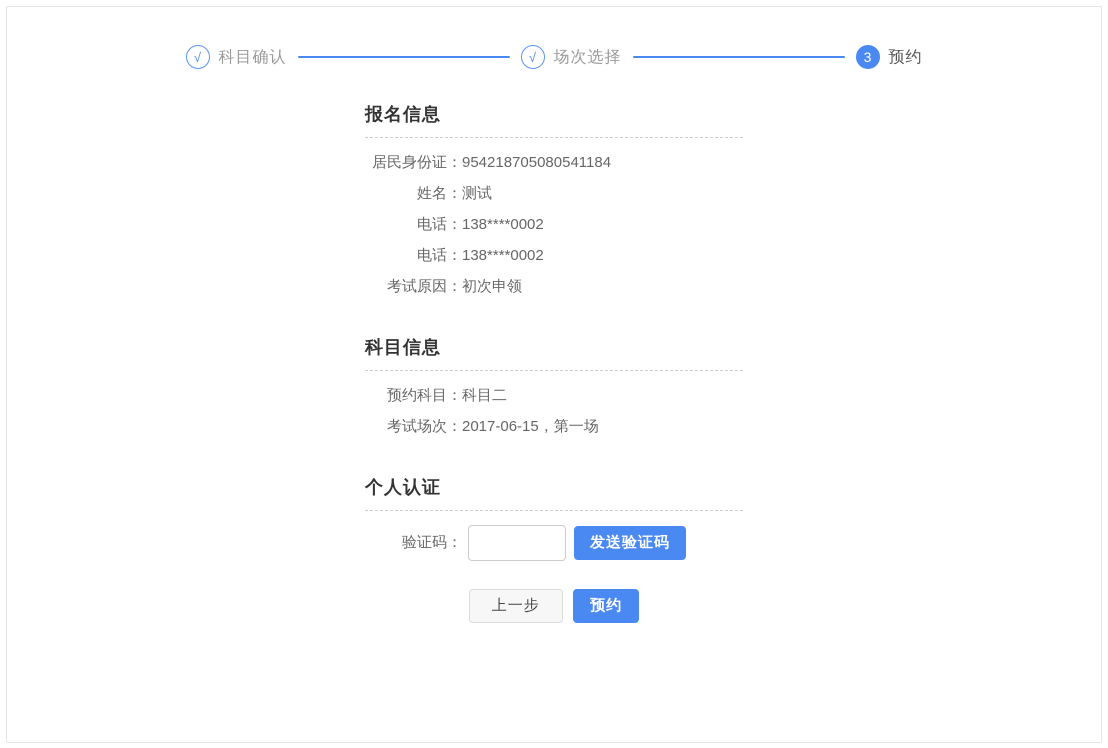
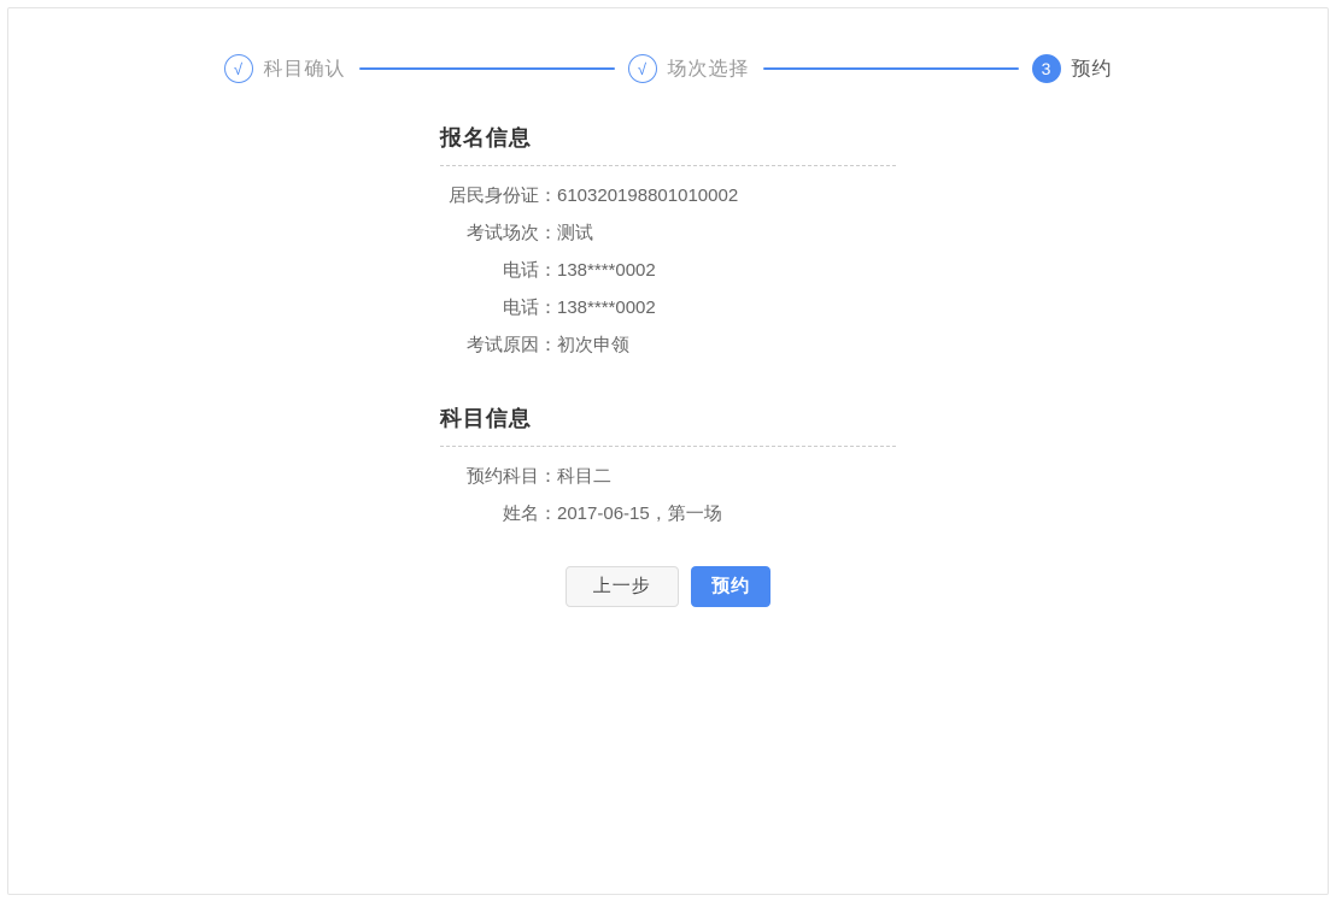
  √
  科目确认
  √
  场次选择
  3
  预约
  报名信息
- 居民身份证：954218705080541184
+ 居民身份证：610320198801010002
- 姓名：测试
+ 考试场次：测试
  电话：138****0002
  电话：138****0002
  考试原因：初次申领
  科目信息
  预约科目：科目二
- 考试场次：2017-06-15，第一场
+ 姓名：2017-06-15，第一场
- 个人认证
- 验证码：
- 发送验证码
  上一步 预约
